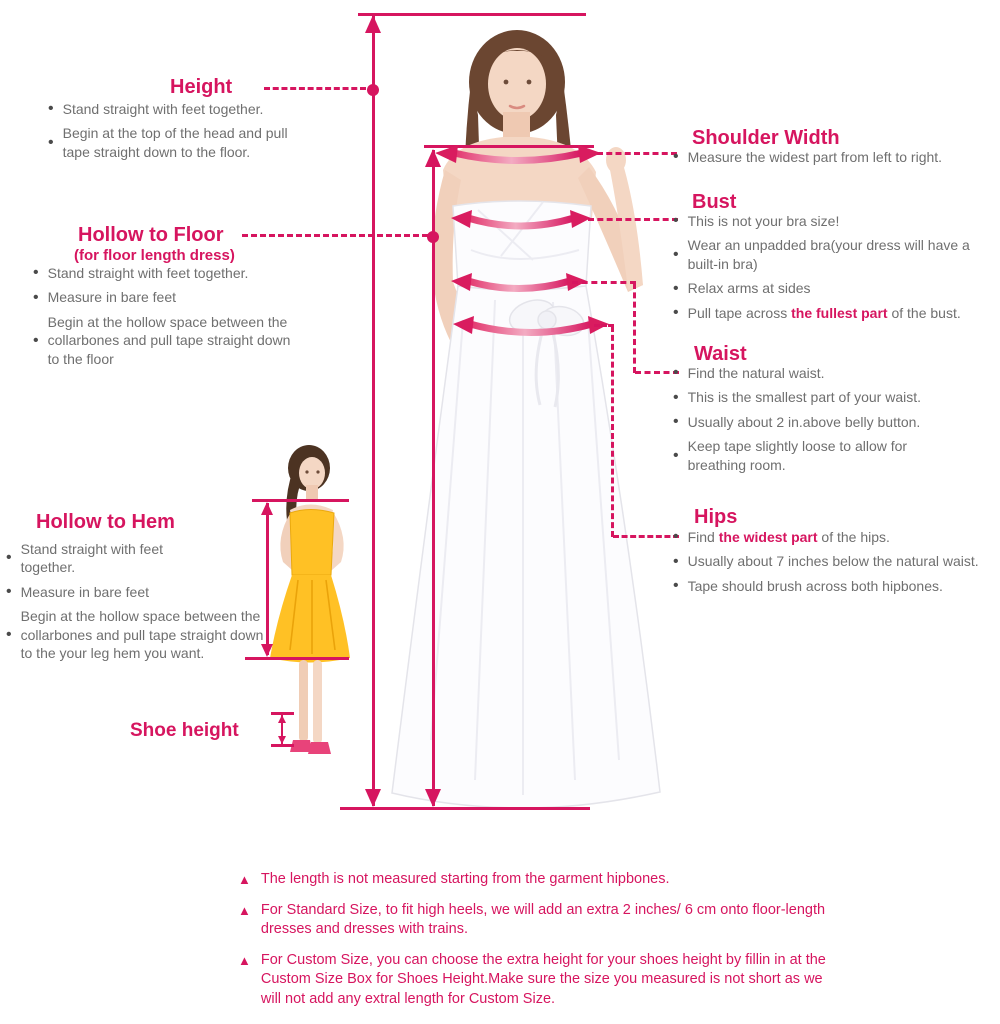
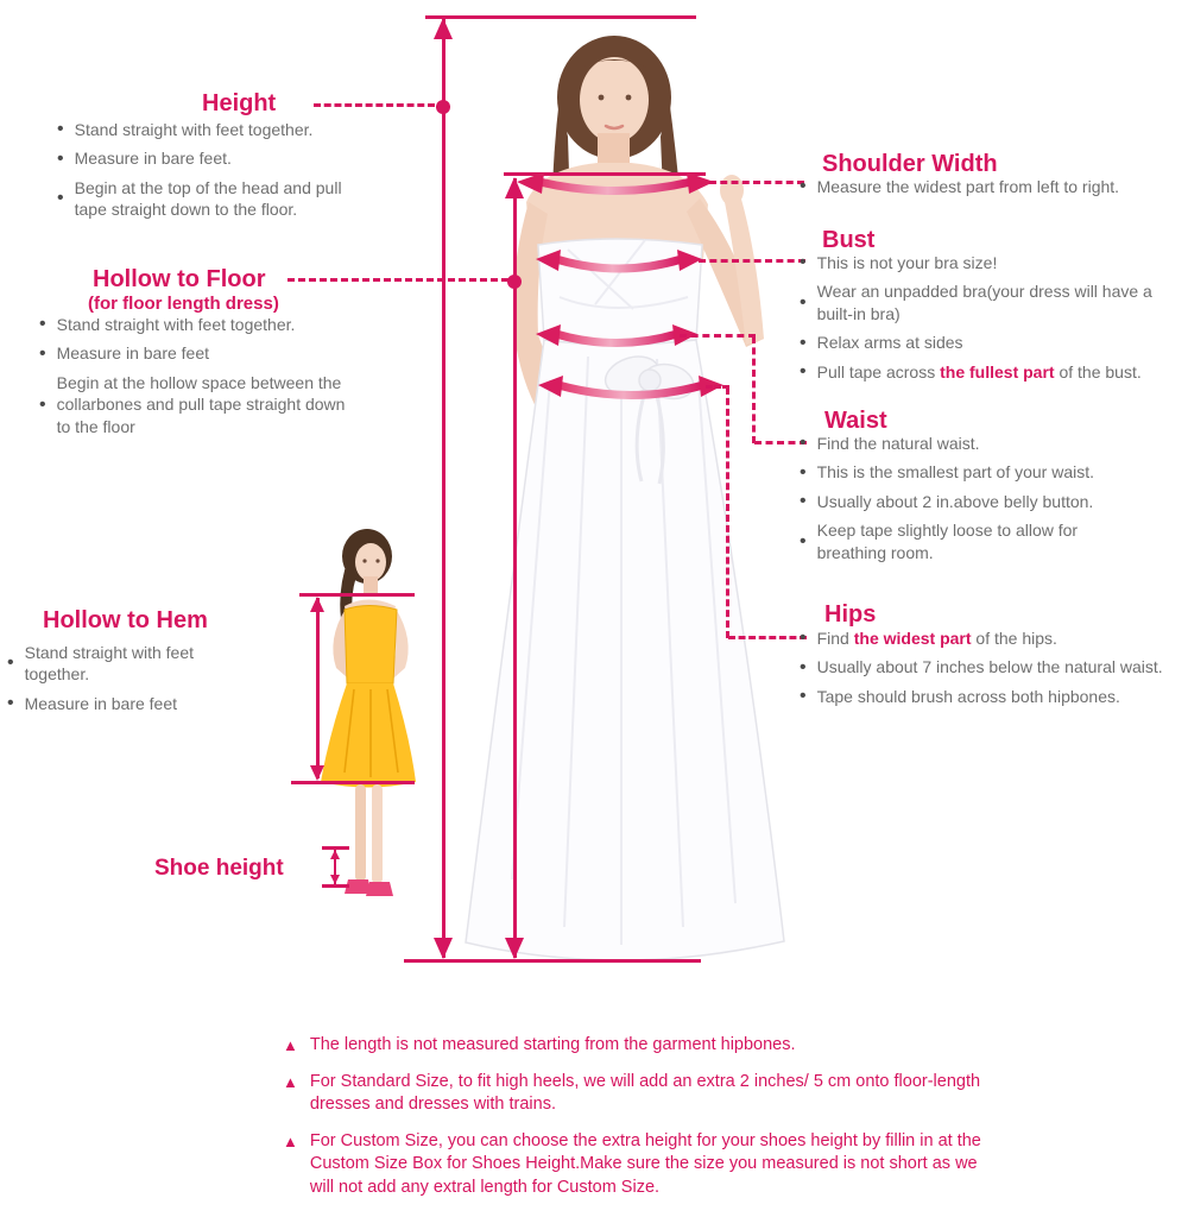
  Height
  Stand straight with feet together.
+ Measure in bare feet.
  Begin at the top of the head and pull tape straight down to the floor.
  Hollow to Floor
  (for floor length dress)
  Stand straight with feet together.
  Measure in bare feet
  Begin at the hollow space between the collarbones and pull tape straight down to the floor
  Hollow to Hem
  Stand straight with feet together.
  Measure in bare feet
- Begin at the hollow space between the collarbones and pull tape straight down to the your leg hem you want.
  Shoe height
  Shoulder Width
  Measure the widest part from left to right.
  Bust
  This is not your bra size!
  Wear an unpadded bra(your dress will have a built-in bra)
  Relax arms at sides
  Pull tape across the fullest part of the bust.
  Waist
  Find the natural waist.
  This is the smallest part of your waist.
  Usually about 2 in.above belly button.
  Keep tape slightly loose to allow for breathing room.
  Hips
  Find the widest part of the hips.
  Usually about 7 inches below the natural waist.
  Tape should brush across both hipbones.
  The length is not measured starting from the garment hipbones.
- For Standard Size, to fit high heels, we will add an extra 2 inches/ 6 cm onto floor-length dresses and dresses with trains.
+ For Standard Size, to fit high heels, we will add an extra 2 inches/ 5 cm onto floor-length dresses and dresses with trains.
  For Custom Size, you can choose the extra height for your shoes height by fillin in at the Custom Size Box for Shoes Height.Make sure the size you measured is not short as we will not add any extral length for Custom Size.
